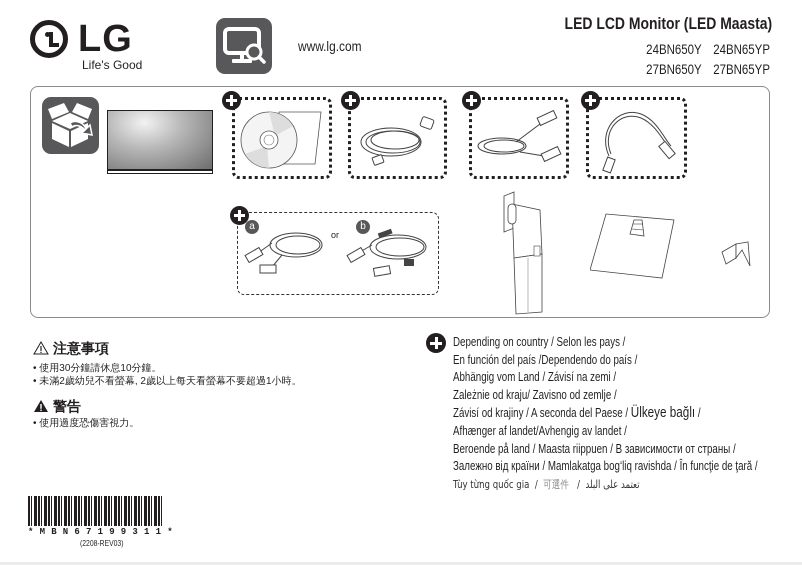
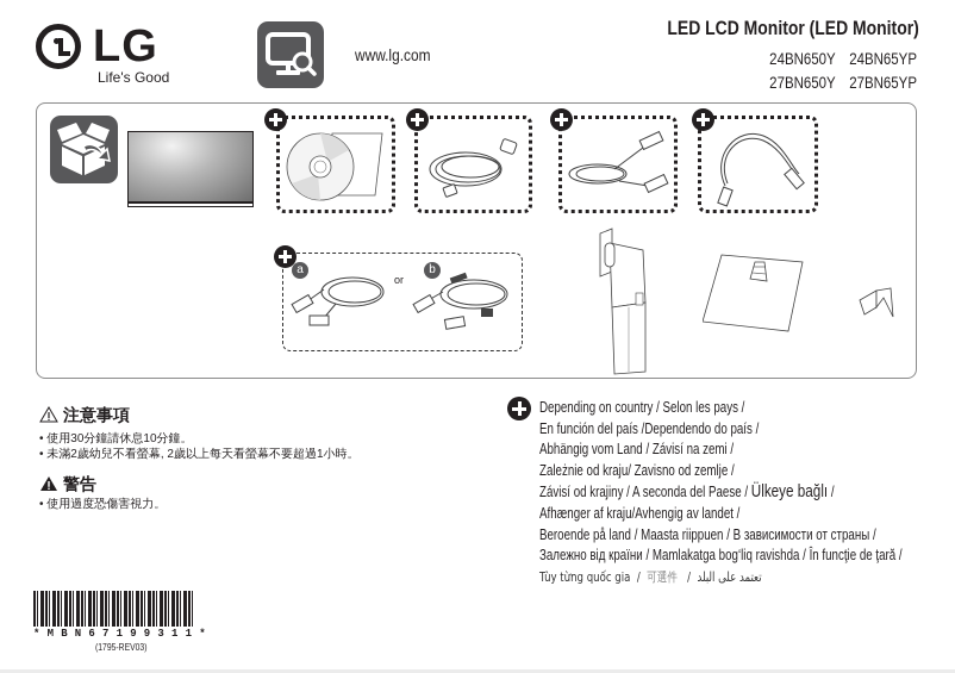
  LG
  Life's Good
  www.lg.com
- LED LCD Monitor (LED Maasta)
+ LED LCD Monitor (LED Monitor)
  24BN650Y 24BN65YP
  27BN650Y 27BN65YP
  a
  or
  b
  注意事項
  使用30分鐘請休息10分鐘。
  未滿2歲幼兒不看螢幕, 2歲以上每天看螢幕不要超過1小時。
  警告
  使用過度恐傷害視力。
  Depending on country / Selon les pays /
  En función del país /Dependendo do país /
  Abhängig vom Land / Závisí na zemi /
  Zależnie od kraju/ Zavisno od zemlje /
  Závisí od krajiny / A seconda del Paese / Ülkeye bağlı /
- Afhænger af landet/Avhengig av landet /
+ Afhænger af kraju/Avhengig av landet /
  Beroende på land / Maasta riippuen / В зависимости от страны /
  Залежно від країни / Mamlakatga bog‘liq ravishda / În funcţie de ţară /
  Tùy từng quốc gia / 可選件 / تعتمد على البلد
  *MBN67199311*
- (2208-REV03)
+ (1795-REV03)
